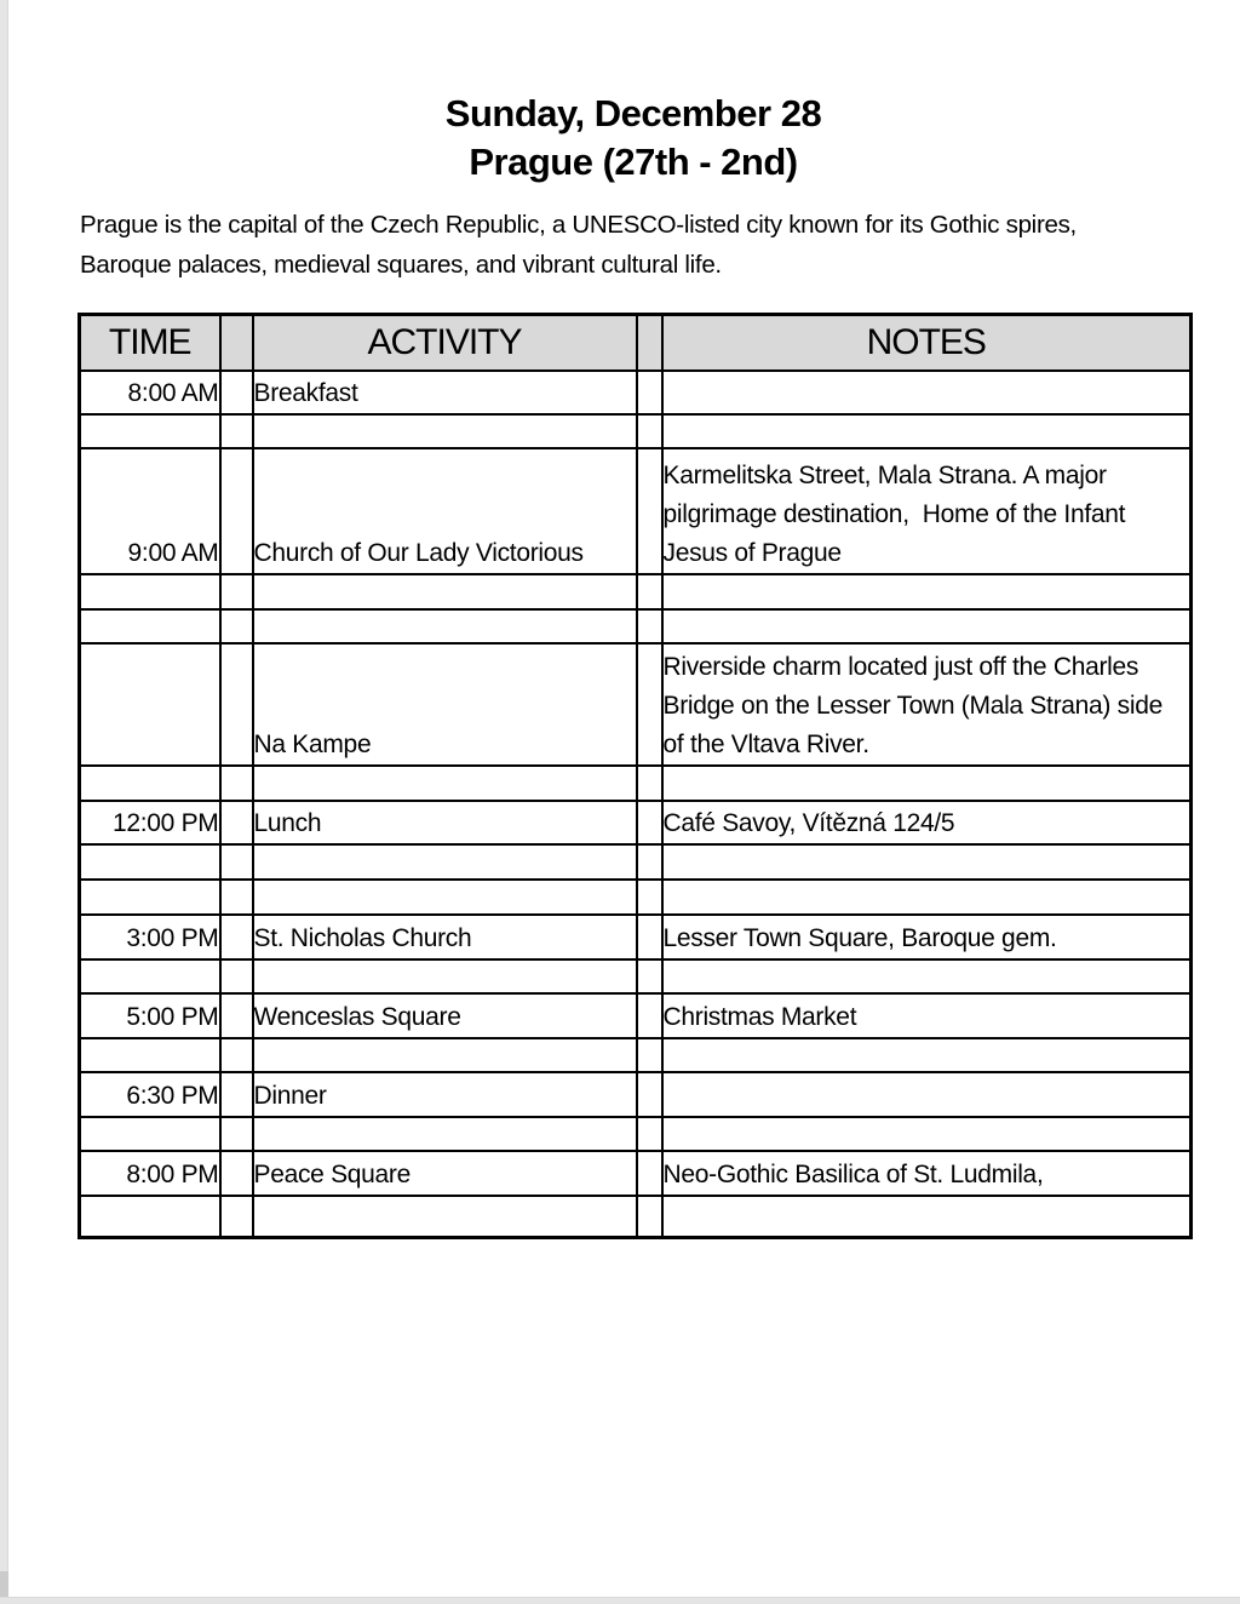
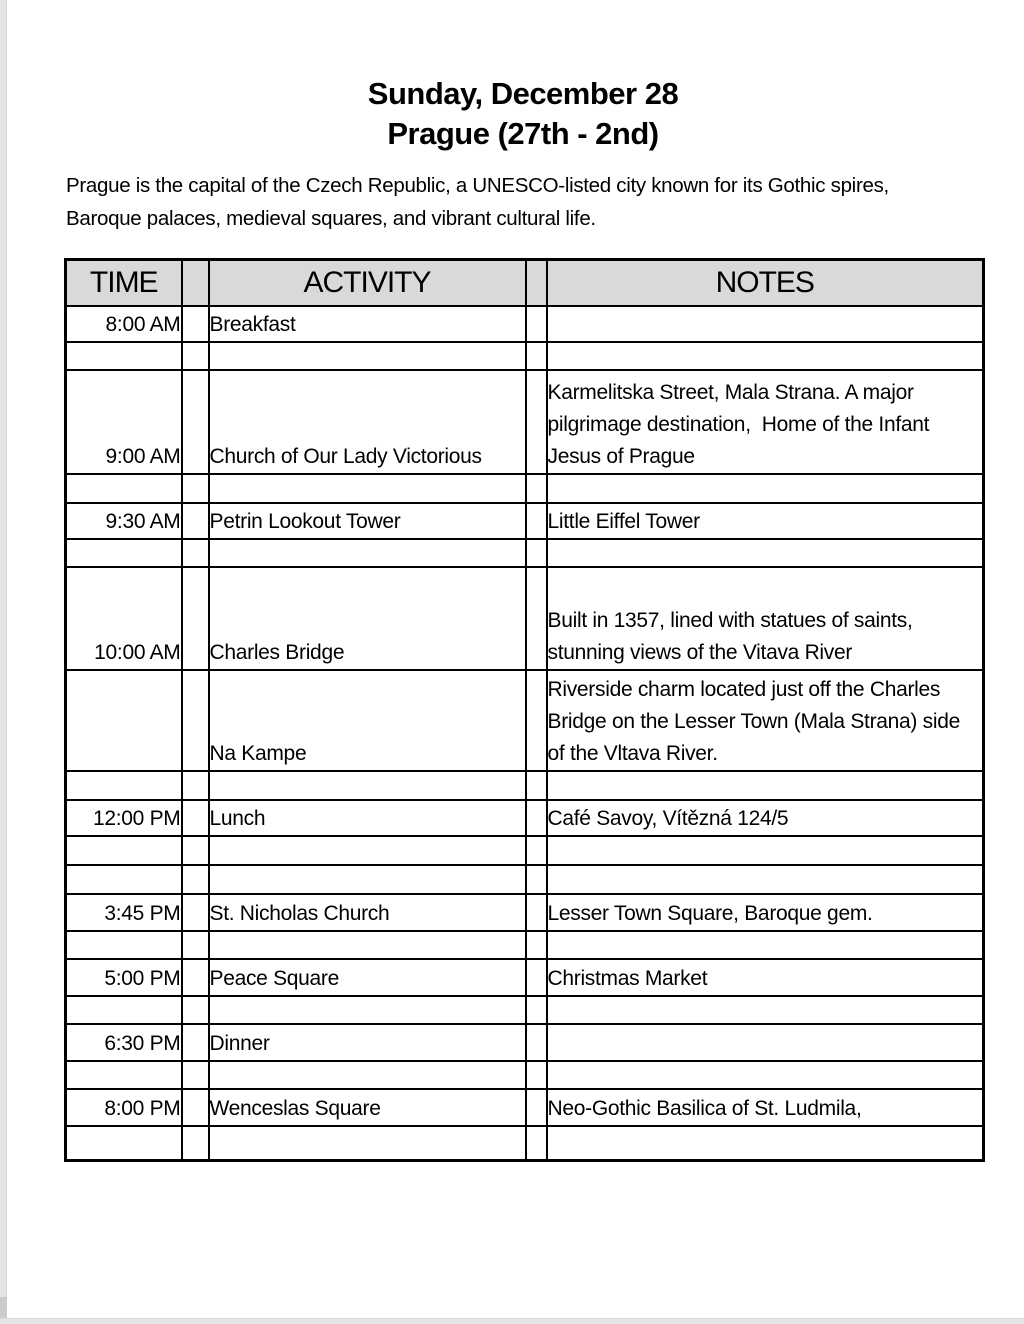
  Sunday, December 28
  Prague (27th - 2nd)
  Prague is the capital of the Czech Republic, a UNESCO-listed city known for its Gothic spires,
  Baroque palaces, medieval squares, and vibrant cultural life.
  TIME		ACTIVITY		NOTES
  8:00 AM		Breakfast
  9:00 AM		Church of Our Lady Victorious		Karmelitska Street, Mala Strana. A major pilgrimage destination, Home of the Infant Jesus of Prague
+ 9:30 AM		Petrin Lookout Tower		Little Eiffel Tower
+ 10:00 AM		Charles Bridge		Built in 1357, lined with statues of saints, stunning views of the Vitava River
  		Na Kampe		Riverside charm located just off the Charles Bridge on the Lesser Town (Mala Strana) side of the Vltava River.
  12:00 PM		Lunch		Café Savoy, Vítězná 124/5
- 3:00 PM		St. Nicholas Church		Lesser Town Square, Baroque gem.
+ 3:45 PM		St. Nicholas Church		Lesser Town Square, Baroque gem.
- 5:00 PM		Wenceslas Square		Christmas Market
+ 5:00 PM		Peace Square		Christmas Market
  6:30 PM		Dinner
- 8:00 PM		Peace Square		Neo-Gothic Basilica of St. Ludmila,
+ 8:00 PM		Wenceslas Square		Neo-Gothic Basilica of St. Ludmila,
